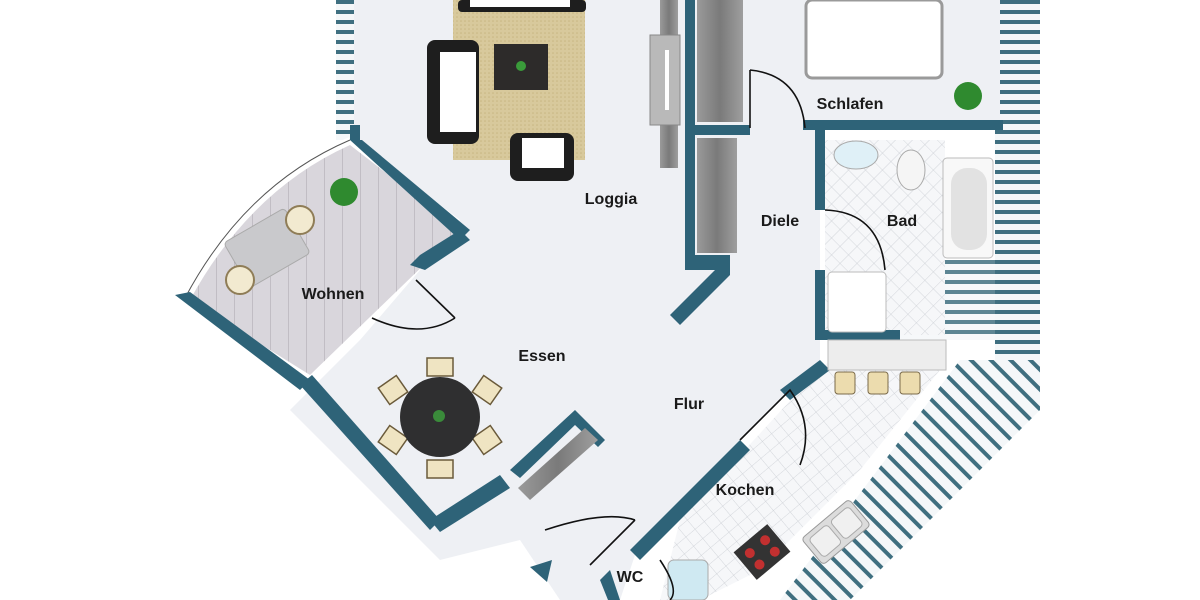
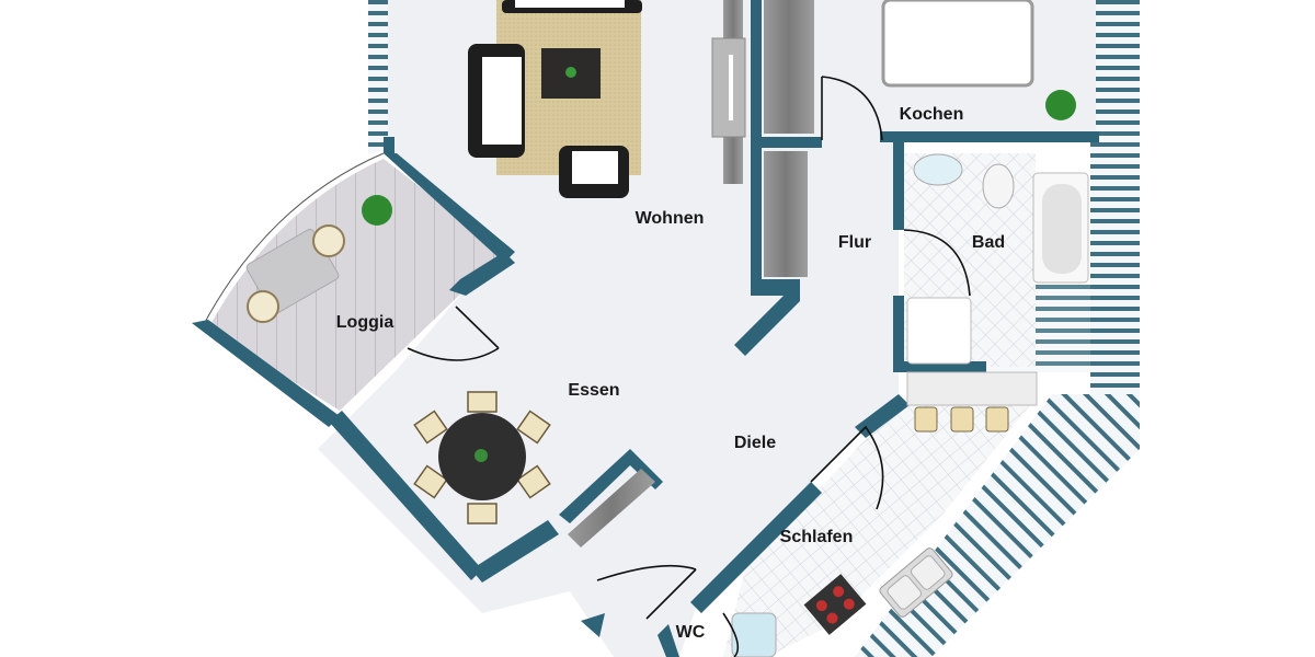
- Loggia
+ Wohnen
- Schlafen
+ Kochen
- Diele
+ Flur
  Bad
- Wohnen
+ Loggia
  Essen
- Flur
+ Diele
- Kochen
+ Schlafen
  WC
